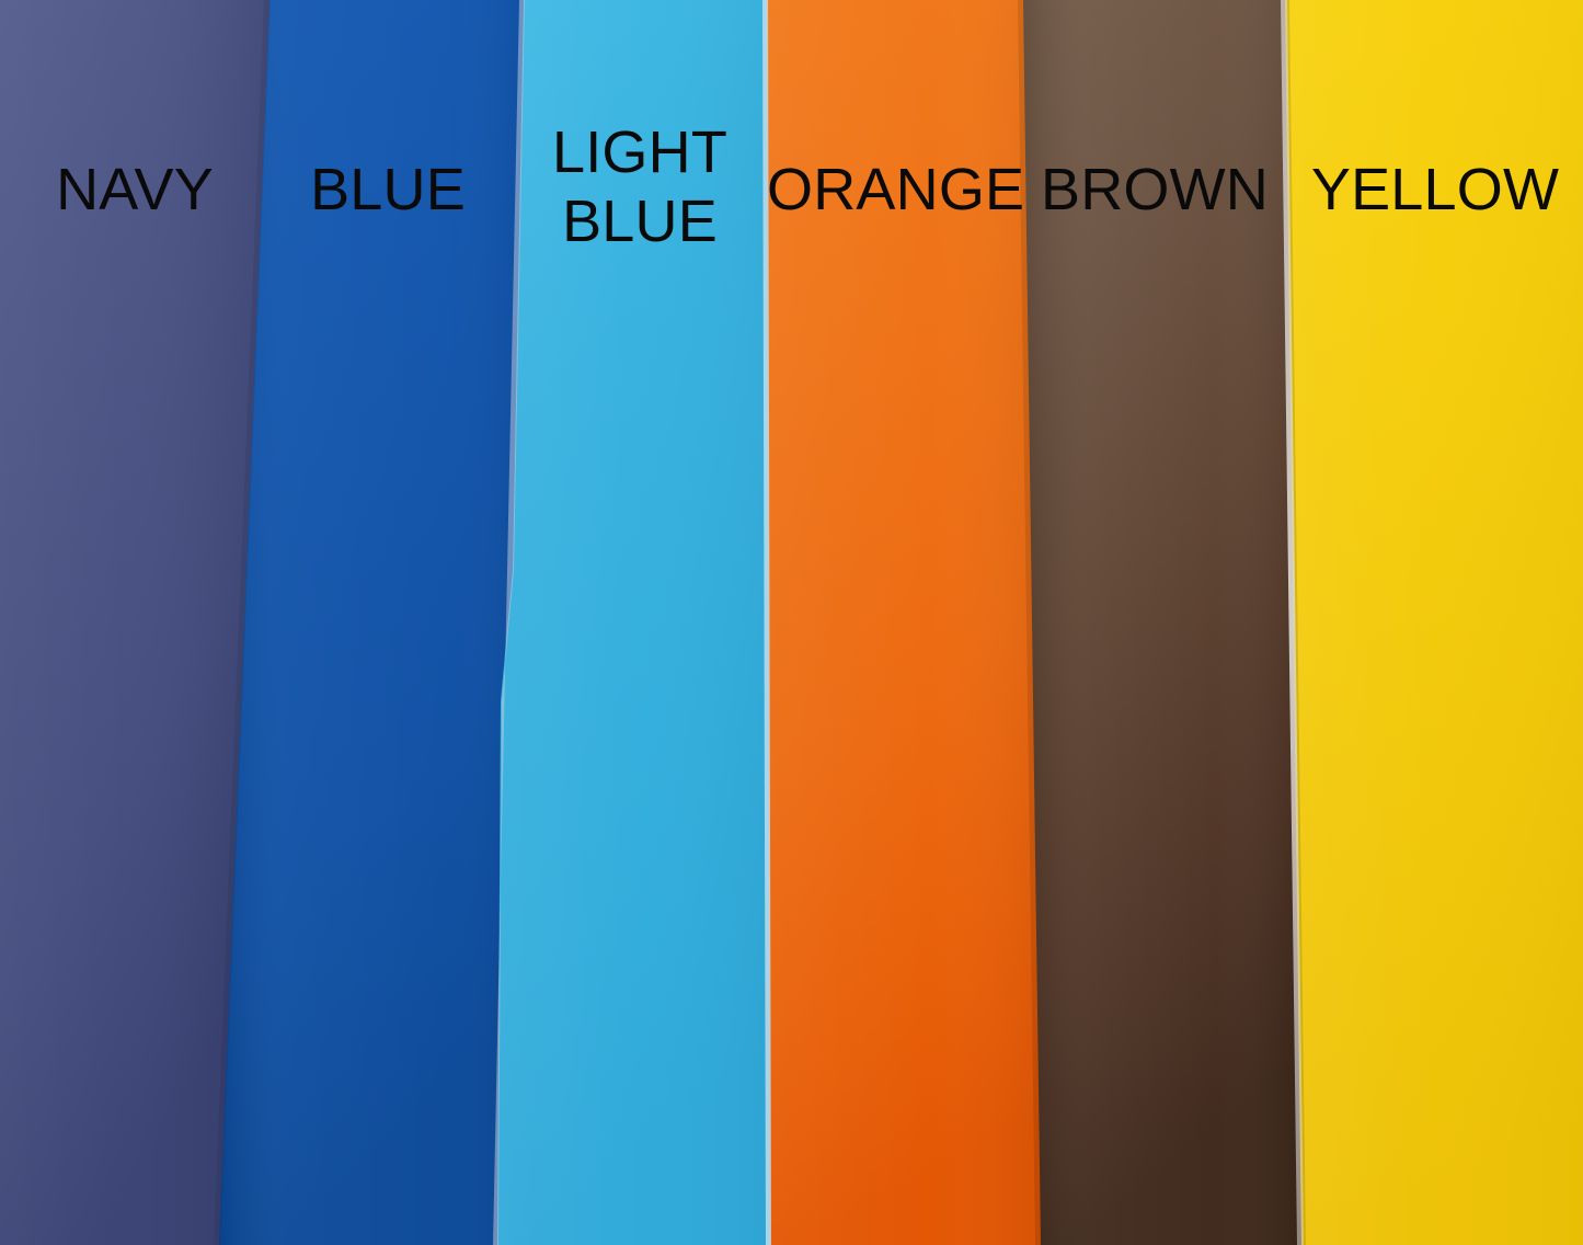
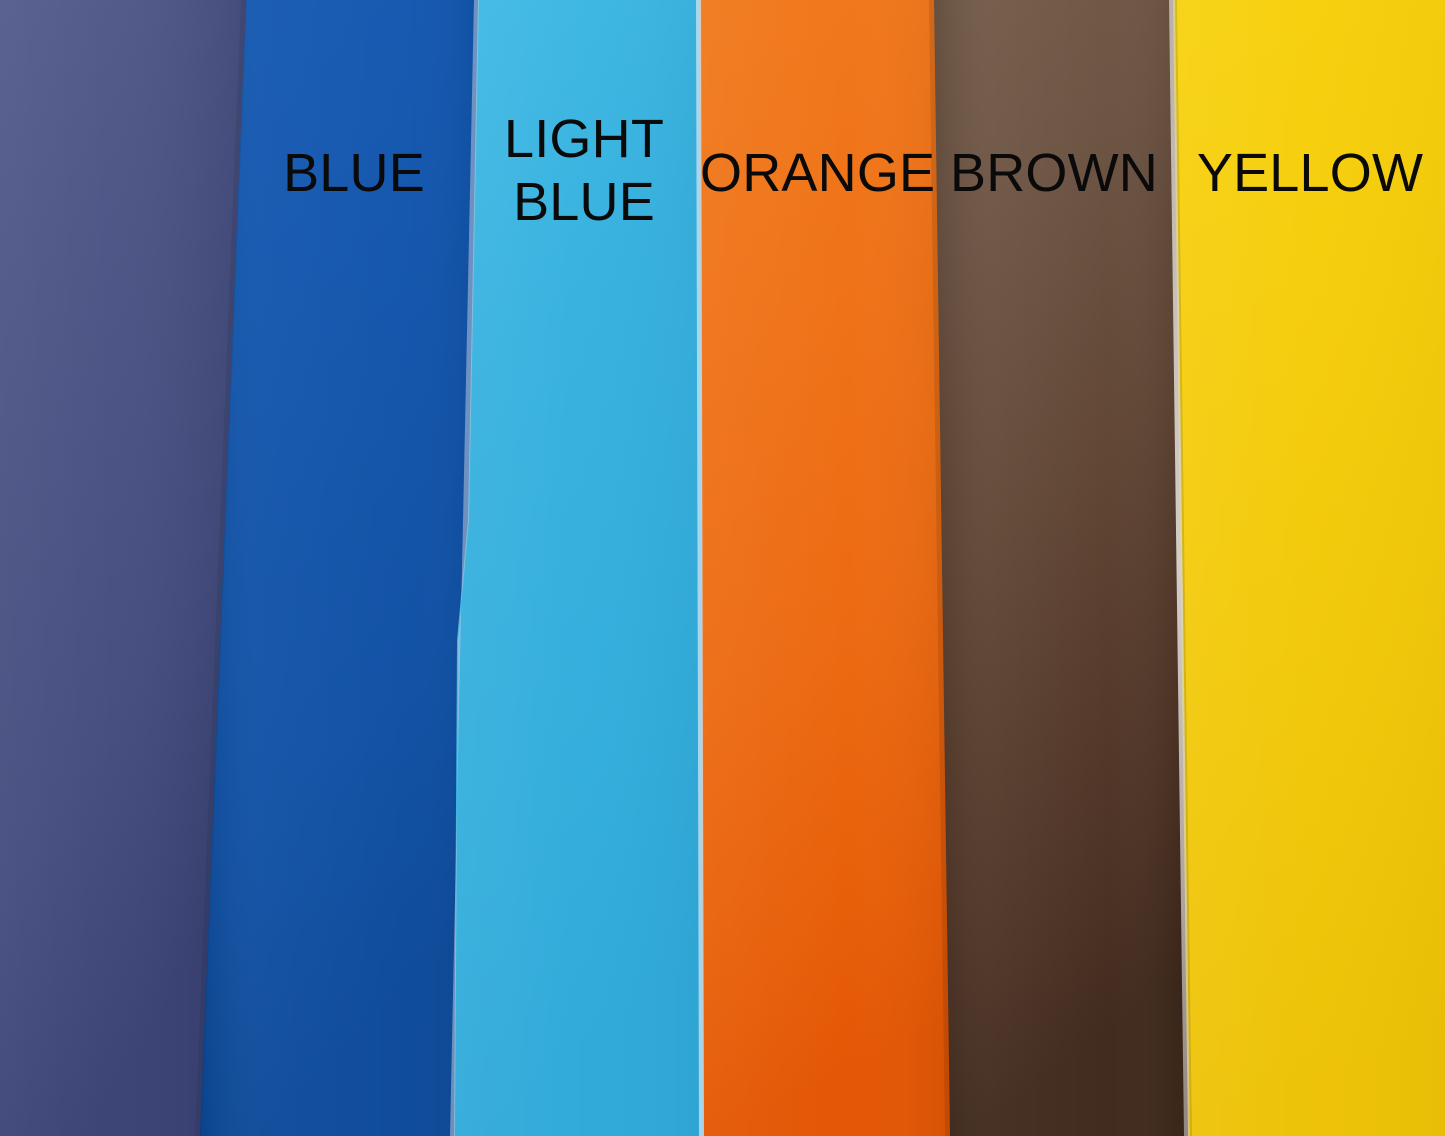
- NAVY
  BLUE
  LIGHT
  BLUE
  ORANGE
  BROWN
  YELLOW
